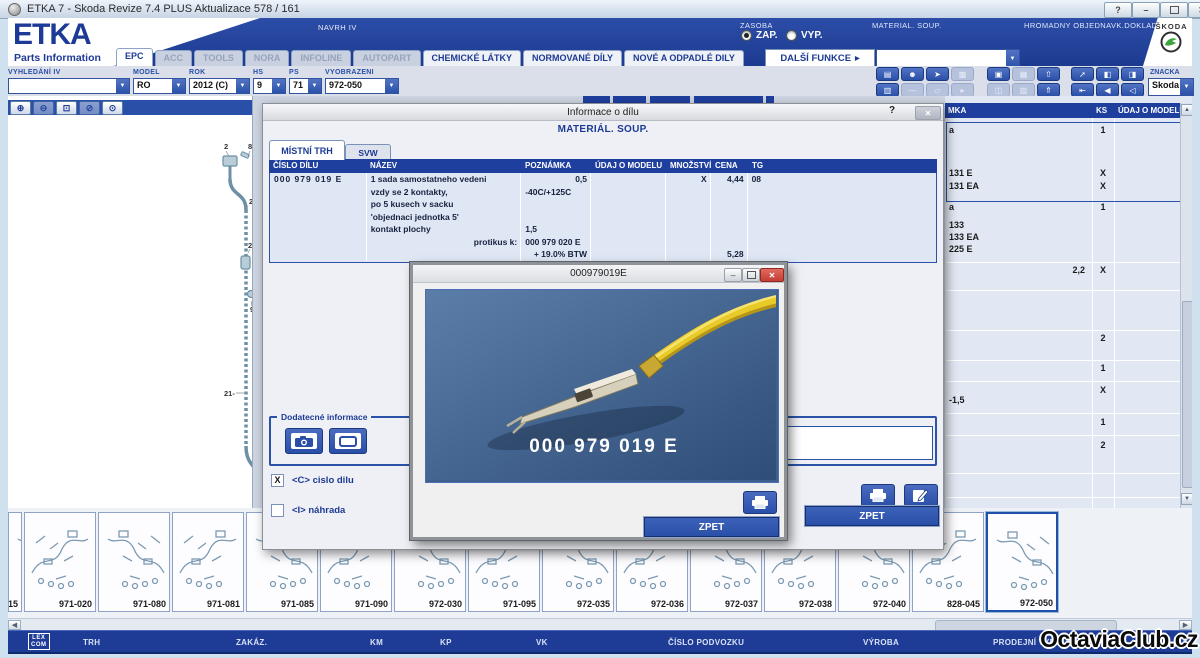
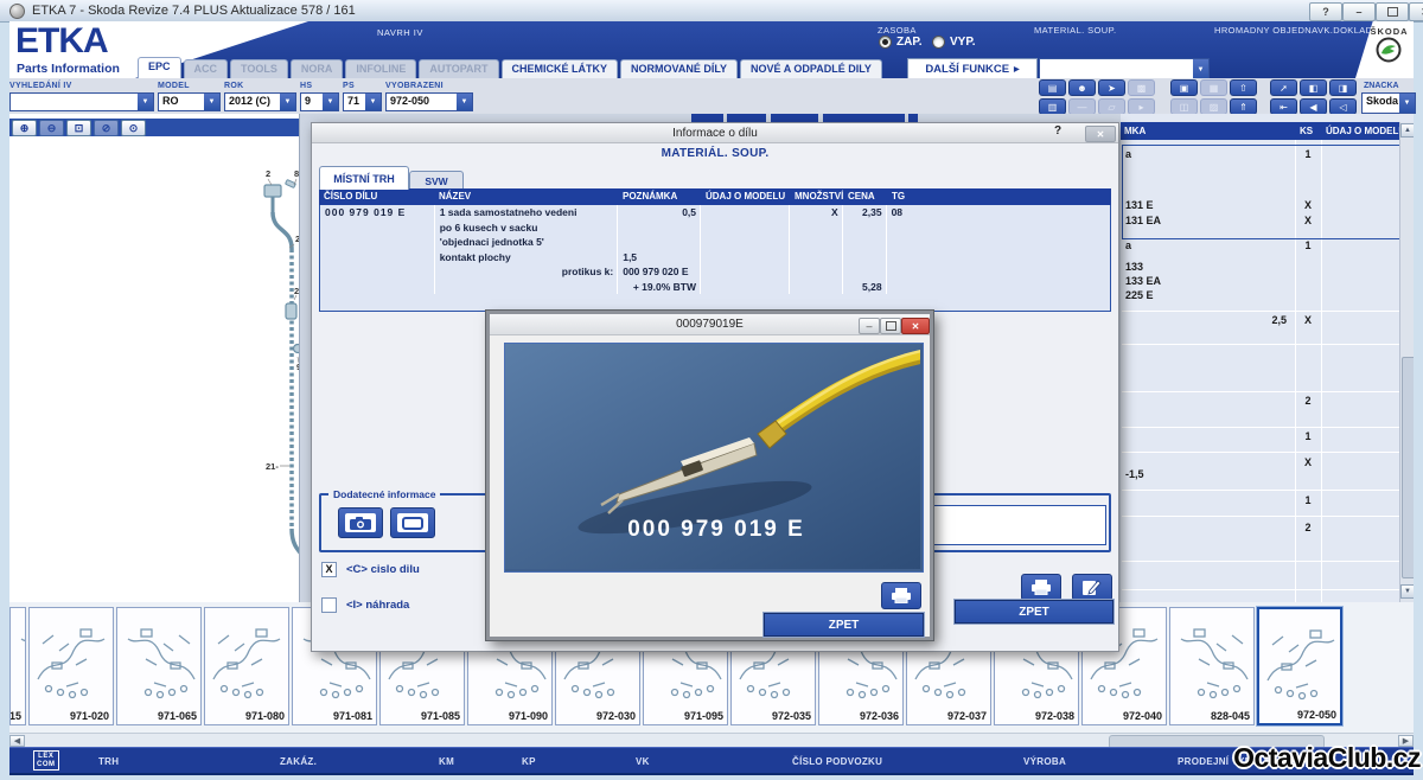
  ETKA 7 - Skoda Revize 7.4 PLUS Aktualizace 578 / 161
  ?
  –
  ETKA
  Parts Information
  NAVRH IV
  ZASOBA
  ZAP.
  VYP.
  MATERIAL. SOUP.
  HROMADNY OBJEDNAVK.DOKLAD
  ŠKODA
  EPC
  ACC
  TOOLS
  NORA
  INFOLINE
  AUTOPART
  CHEMICKÉ LÁTKY
  NORMOVANÉ DÍLY
  NOVÉ A ODPADLÉ DILY
  DALŠÍ FUNKCE
  RO
  2012 (C)
  9
  71
  972-050
  ▤
  ☻
  ➤
  ▩
  ▣
  ▦
  ⇧
  ➚
  ◧
  ◨
  ▥
  —
  ▸
  ◫
  ▨
  ⇑
  ⇤
  ◀
  ◁
  Skoda
  ⊕
  ⊖
  ⊡
  ⊘
  ⊙
  2
  8
  21-
  MKA
  KS
  ÚDAJ O MODEL
  a
  1
  131 E
  X
  131 EA
  X
  a
  1
  133
  133 EA
  225 E
- 2,2
+ 2,5
  X
  2
  1
  X
  -1,5
  1
  2
  Informace o dílu
  ?
  ✕
  MATERIÁL. SOUP.
  MÍSTNÍ TRH
  SVW
  ČÍSLO DÍLU
  NÁZEV
  POZNÁMKA
  ÚDAJ O MODELU
  MNOŽSTVÍ
  CENA
  TG
  000 979 019 E
  1 sada samostatneho vedeni
  0,5
  X
- 4,44
+ 2,35
  08
- vzdy se 2 kontakty,
- -40C/+125C
- po 5 kusech v sacku
+ po 6 kusech v sacku
  'objednaci jednotka 5'
  kontakt plochy
  1,5
  protikus k:
  000 979 020 E
  + 19.0% BTW
  5,28
  Dodatecné informace
  X
  <C> cislo dilu
  <I> náhrada
  ZPET
  000979019E
  –
  ✕
  000 979 019 E
  ZPET
  971-020
+ 971-065
  971-080
  971-081
  971-085
  971-090
  972-030
  971-095
  972-035
  972-036
  972-037
  972-038
  972-040
  828-045
  972-050
  TRH
  ZAKÁZ.
  KM
  KP
  VK
  ČÍSLO PODVOZKU
  VÝROBA
  PRODEJNÍ TYP
  OctaviaClub.cz
